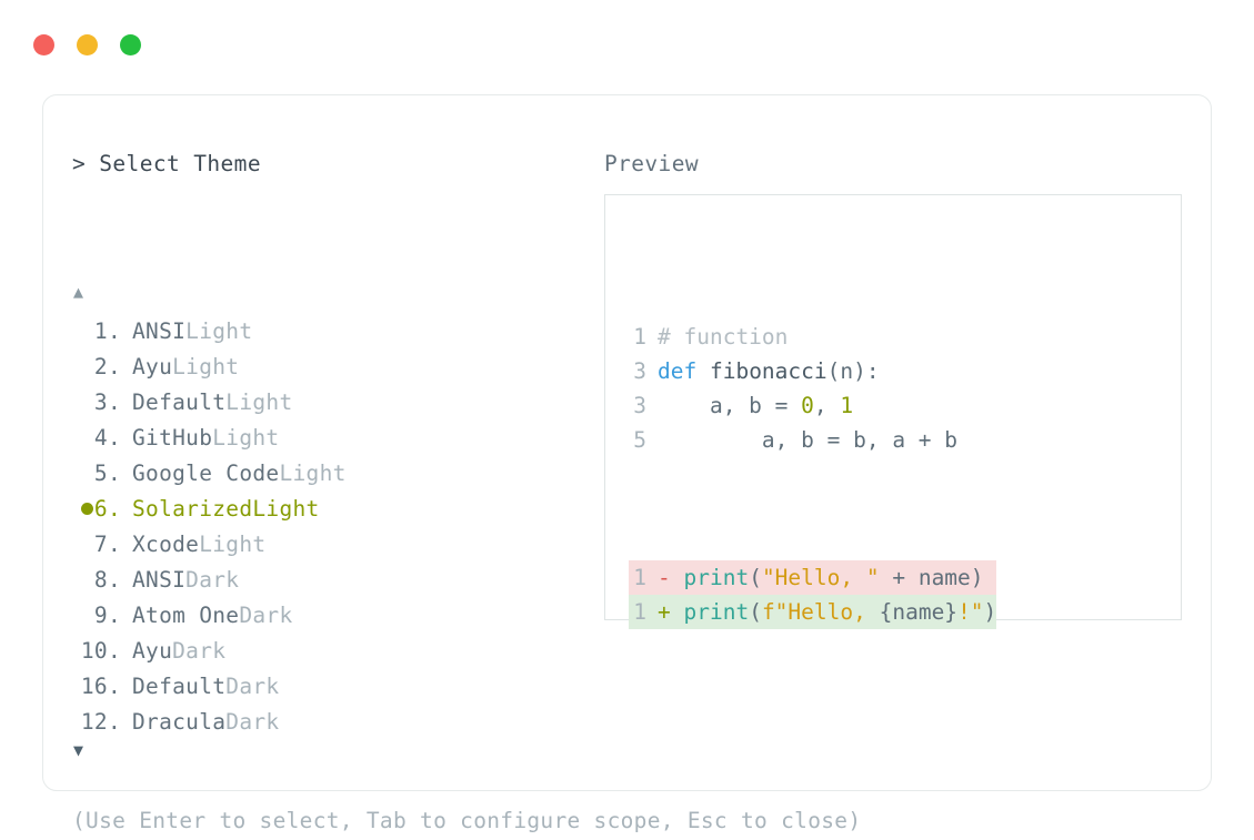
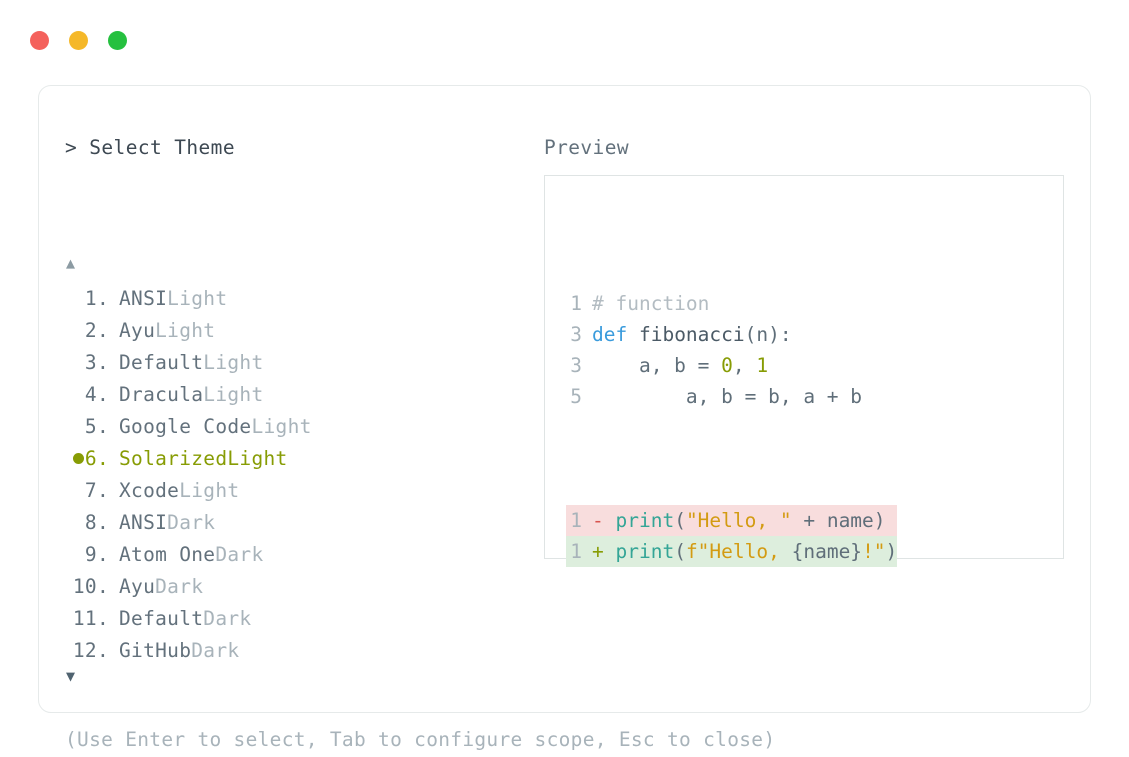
  > Select Theme
  ▲
  1.
  ANSI
  Light
  2.
  Ayu
  Light
  3.
  Default
  Light
  4.
- GitHub
+ Dracula
  Light
  5.
  Google Code
  Light
  6.
  Solarized
  Light
  7.
  Xcode
  Light
  8.
  ANSI
  Dark
  9.
  Atom One
  Dark
  10.
  Ayu
  Dark
- 16.
+ 11.
  Default
  Dark
  12.
- Dracula
+ GitHub
  Dark
  ▼
  Preview
  1 # function
  3 def fibonacci(n):
  3 a, b = 0, 1
  5 a, b = b, a + b
  1 - print("Hello, " + name)
  1 + print(f"Hello, {name}!")
  (Use Enter to select, Tab to configure scope, Esc to close)
